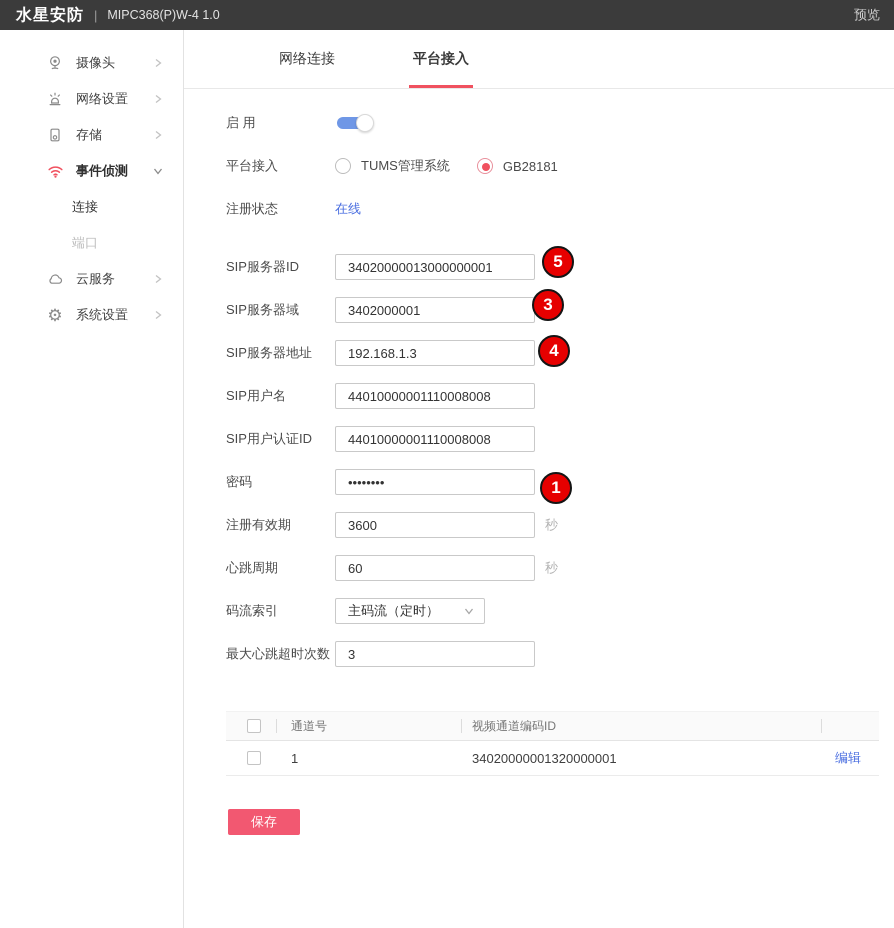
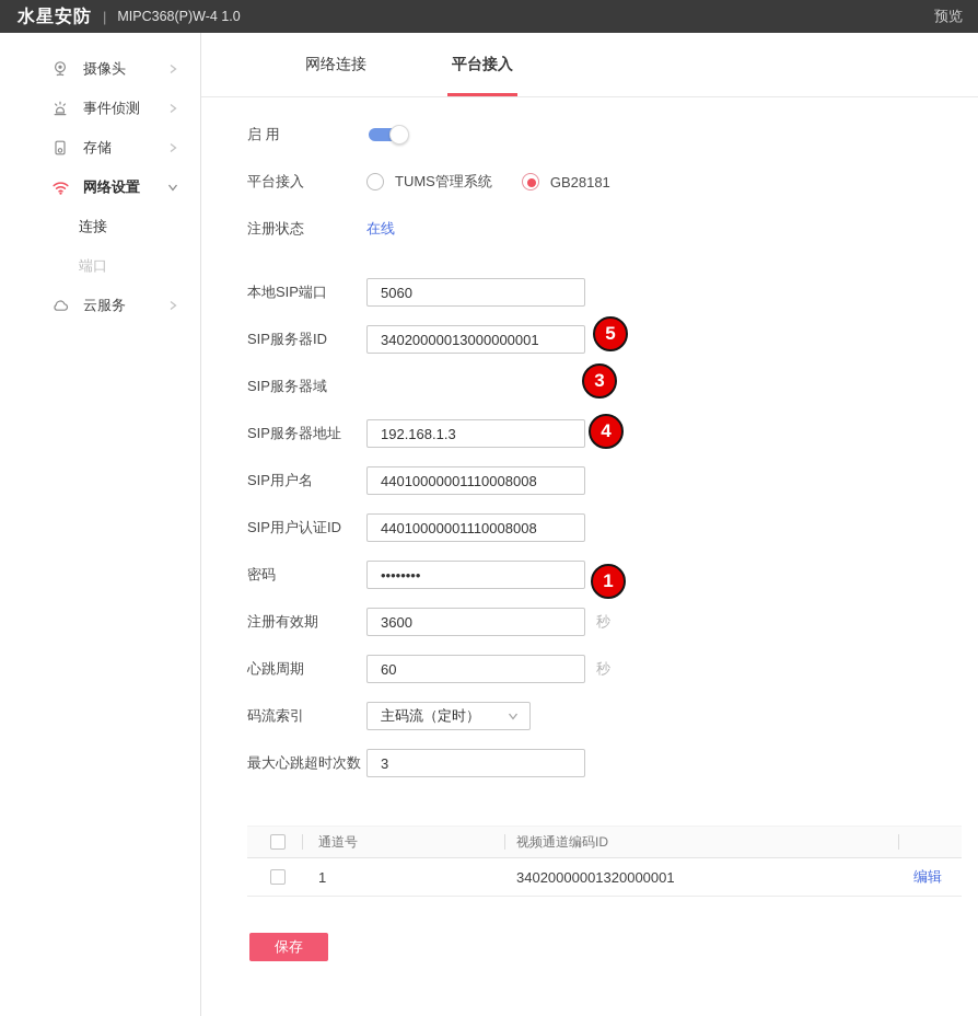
  水星安防
  |
  MIPC368(P)W-4 1.0
  预览
  摄像头
- 网络设置
+ 事件侦测
  存储
- 事件侦测
+ 网络设置
  连接
  端口
  云服务
- ⚙
- 系统设置
  网络连接
  平台接入
  启 用
  平台接入
  TUMS管理系统
  GB28181
  注册状态
  在线
+ 本地SIP端口
+ 5060
  SIP服务器ID
  34020000013000000001
  5
  SIP服务器域
- 3402000001
  3
  SIP服务器地址
  192.168.1.3
  4
  SIP用户名
  44010000001110008008
  SIP用户认证ID
  44010000001110008008
  密码
  ••••••••
  1
  注册有效期
  3600
  秒
  心跳周期
  60
  秒
  码流索引
  主码流（定时）
  最大心跳超时次数
  3
  通道号
  视频通道编码ID
  1
  34020000001320000001
  编辑
  保存
